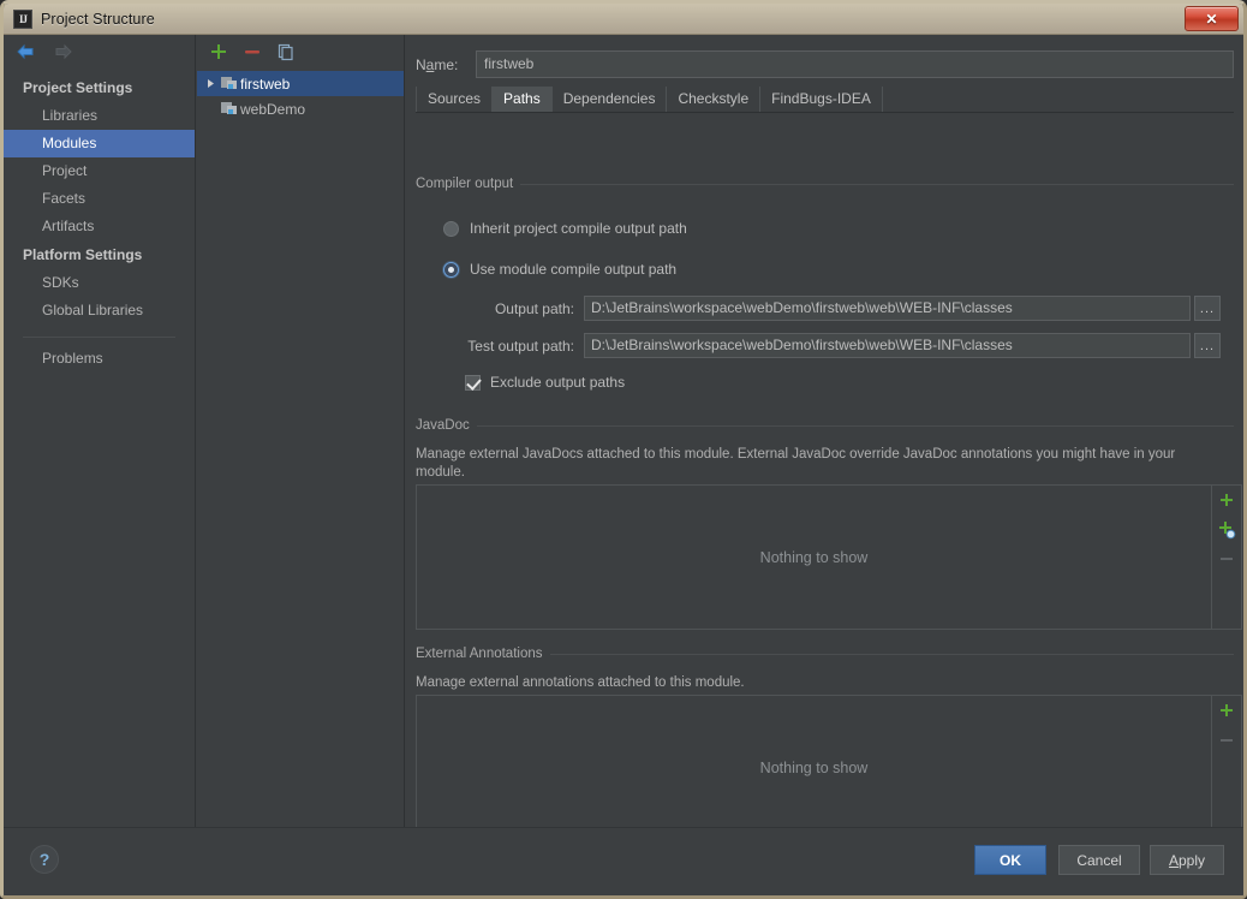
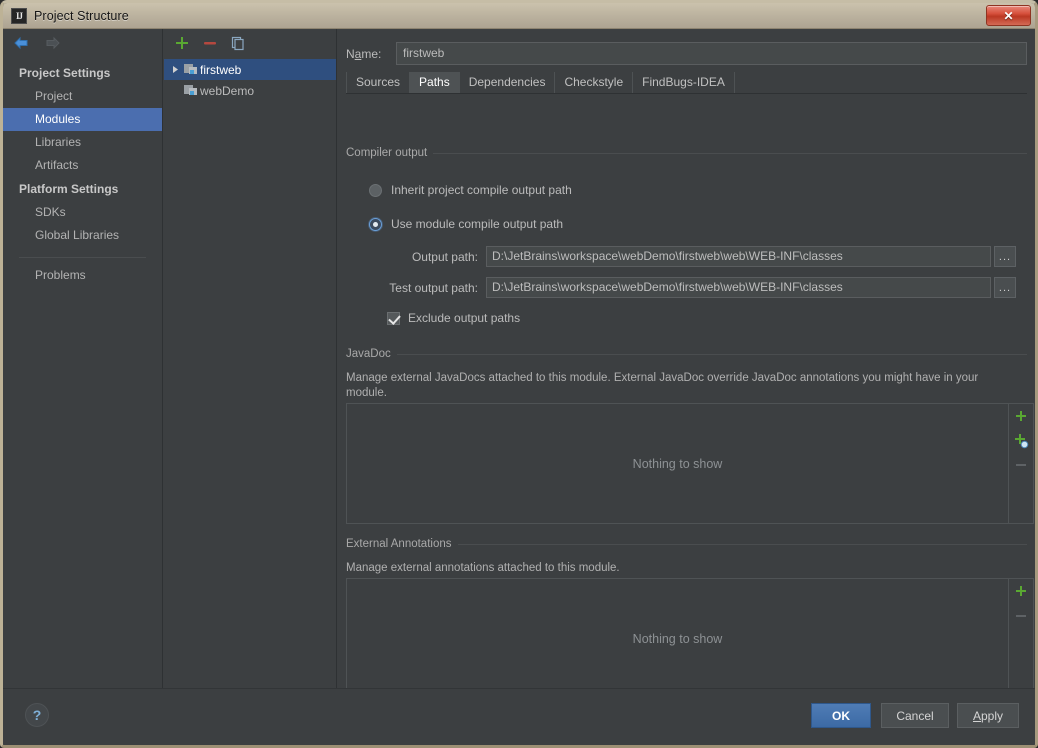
  IJ
  Project Structure
  ✕
  Project Settings
- Libraries
+ Project
  Modules
- Project
+ Libraries
- Facets
  Artifacts
  Platform Settings
  SDKs
  Global Libraries
  Problems
  firstweb
  webDemo
  Name:
  firstweb
  Sources
  Paths
  Dependencies
  Checkstyle
  FindBugs-IDEA
  Compiler output
  Inherit project compile output path
  Use module compile output path
  Output path:
  D:\JetBrains\workspace\webDemo\firstweb\web\WEB-INF\classes
  ...
  Test output path:
  D:\JetBrains\workspace\webDemo\firstweb\web\WEB-INF\classes
  ...
  Exclude output paths
  JavaDoc
  Manage external JavaDocs attached to this module. External JavaDoc override JavaDoc annotations you might have in your module.
  Nothing to show
  External Annotations
  Manage external annotations attached to this module.
  Nothing to show
  ?
  OK
  Cancel
  A
  pply
